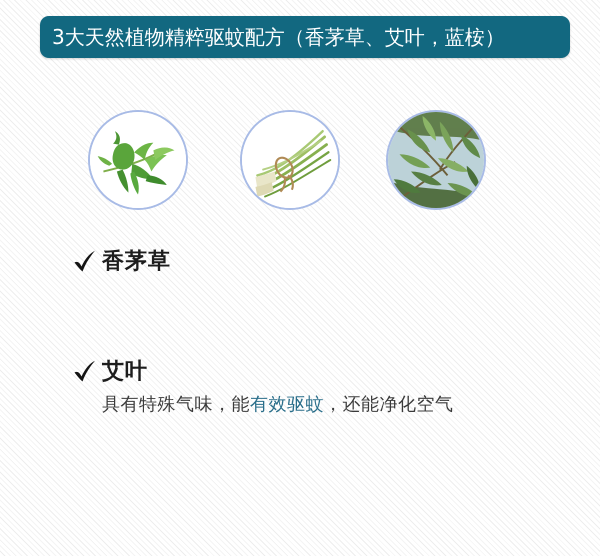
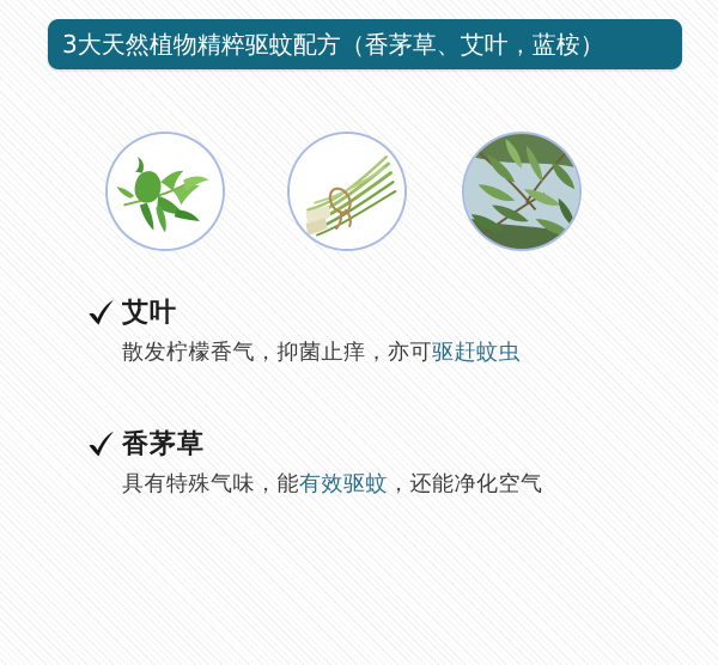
  3大天然植物精粹驱蚊配方（香茅草、艾叶，蓝桉）
- 香茅草
+ 艾叶
+ 散发柠檬香气，抑菌止痒，亦可驱赶蚊虫
- 艾叶
+ 香茅草
  具有特殊气味，能有效驱蚊，还能净化空气
